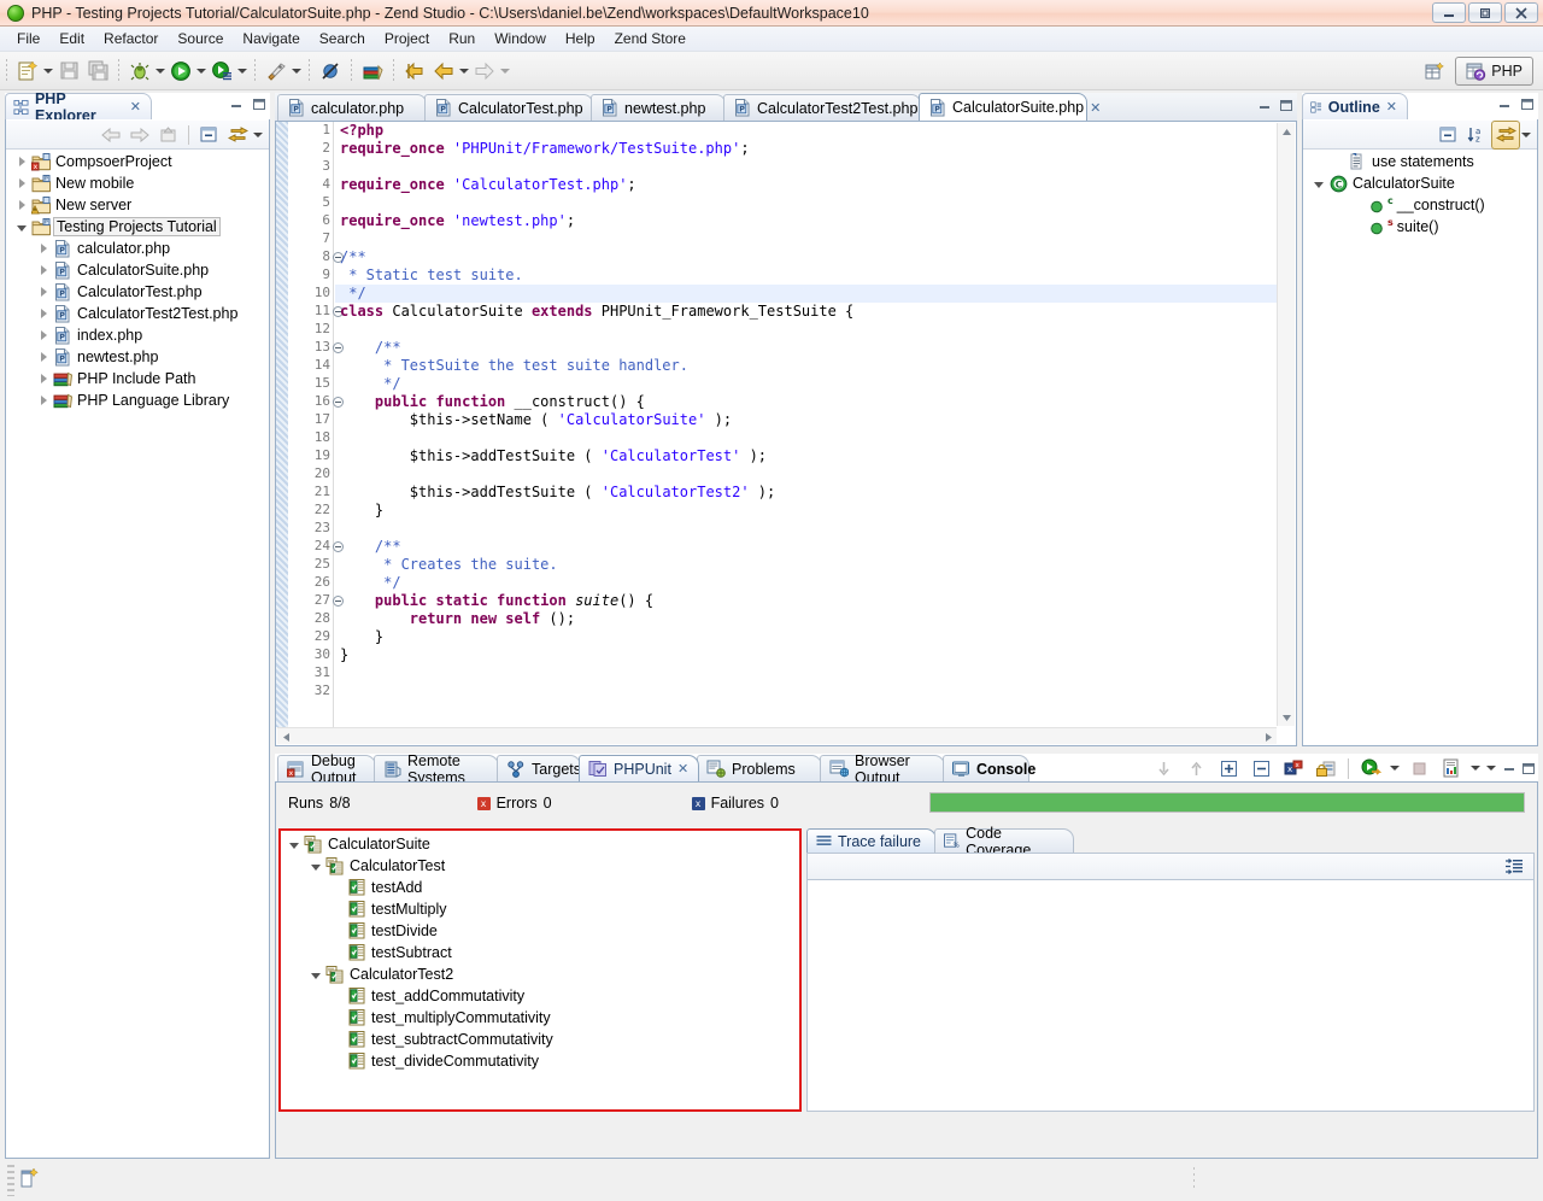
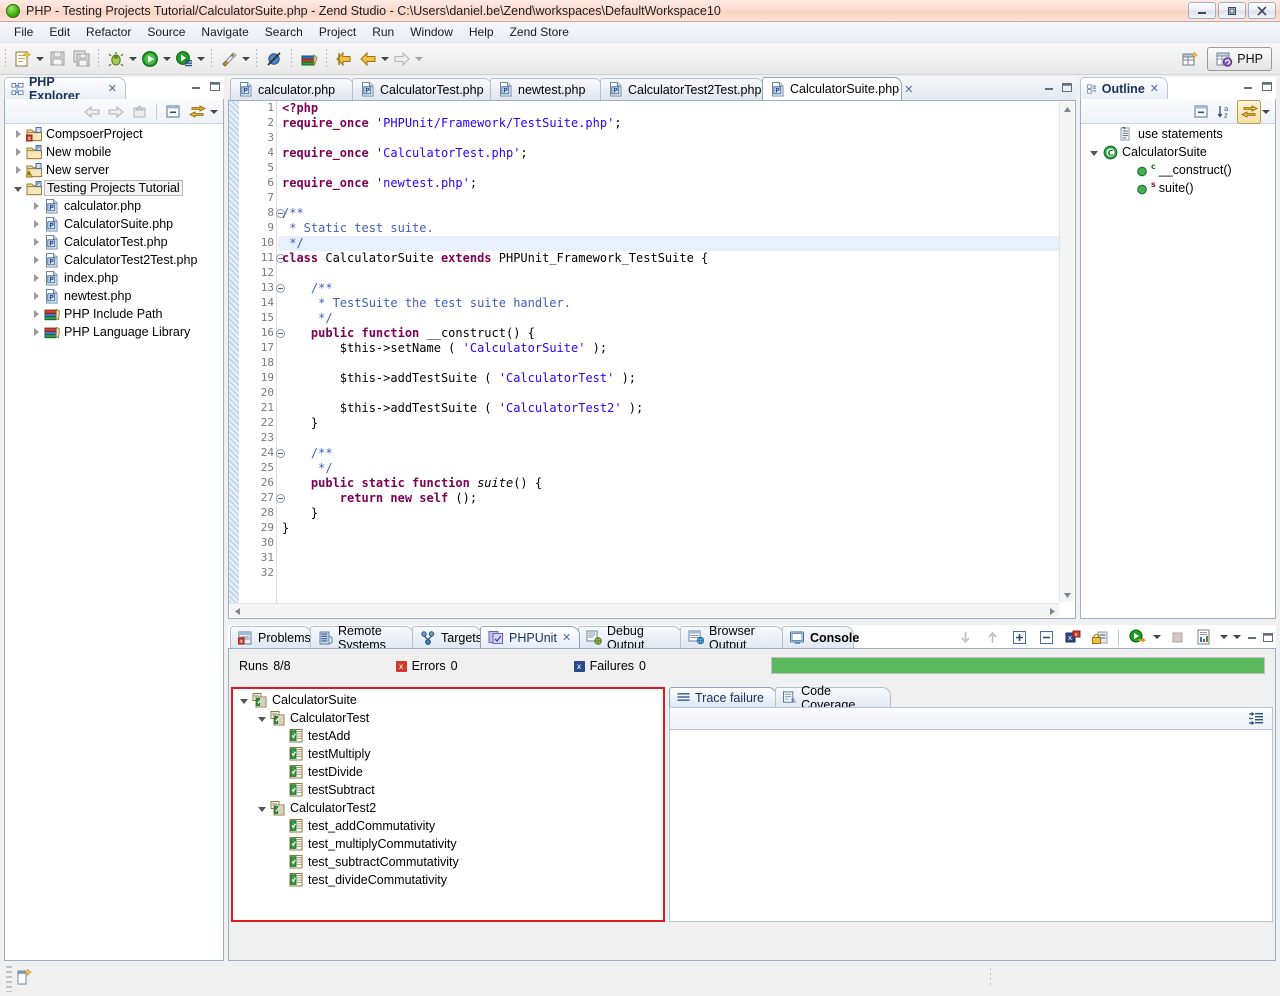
  PHP - Testing Projects Tutorial/CalculatorSuite.php - Zend Studio - C:\Users\daniel.be\Zend\workspaces\DefaultWorkspace10
  File
  Edit
  Refactor
  Source
  Navigate
  Search
  Project
  Run
  Window
  Help
  Zend Store
  PHP
  PHP Explorer
  ✕
  CompsoerProject
  New mobile
  New server
  Testing Projects Tutorial
  P
  calculator.php
  P
  CalculatorSuite.php
  P
  CalculatorTest.php
  P
  CalculatorTest2Test.php
  P
  index.php
  P
  newtest.php
  PHP Include Path
  PHP Language Library
  P
  calculator.php
  P
  CalculatorTest.php
  P
  newtest.php
  P
  CalculatorTest2Test.php
  P
  CalculatorSuite.php
  ✕
  1
  2
  3
  4
  5
  6
  7
  8
  9
  10
  11
  12
  13
  14
  15
  16
  17
  18
  19
  20
  21
  22
  23
  24
  25
  26
  27
  28
  29
  30
  31
  32
  <?php
  require_once 'PHPUnit/Framework/TestSuite.php';
  require_once 'CalculatorTest.php';
  require_once 'newtest.php';
  /**
  * Static test suite.
  */
  class CalculatorSuite extends PHPUnit_Framework_TestSuite {
  /**
  * TestSuite the test suite handler.
  */
  public function __construct() {
  $this->setName ( 'CalculatorSuite' );
  $this->addTestSuite ( 'CalculatorTest' );
  $this->addTestSuite ( 'CalculatorTest2' );
  }
  /**
- * Creates the suite.
  */
  public static function suite() {
  return new self ();
  }
  }
  Outline
  ✕
  a
  z
  use statements
  C
  CalculatorSuite
  c
  __construct()
  s
  suite()
- Debug Output
+ Problems
  Remote Systems
  Targets
  PHPUnit
  ✕
- Problems
+ Debug Output
  Browser Output
  Console
  x
  Runs
  8/8
  x
  Errors
  0
  x
  Failures
  0
  CalculatorSuite
  CalculatorTest
  testAdd
  testMultiply
  testDivide
  testSubtract
  CalculatorTest2
  test_addCommutativity
  test_multiplyCommutativity
  test_subtractCommutativity
  test_divideCommutativity
  Trace failure
  Code Coverage
